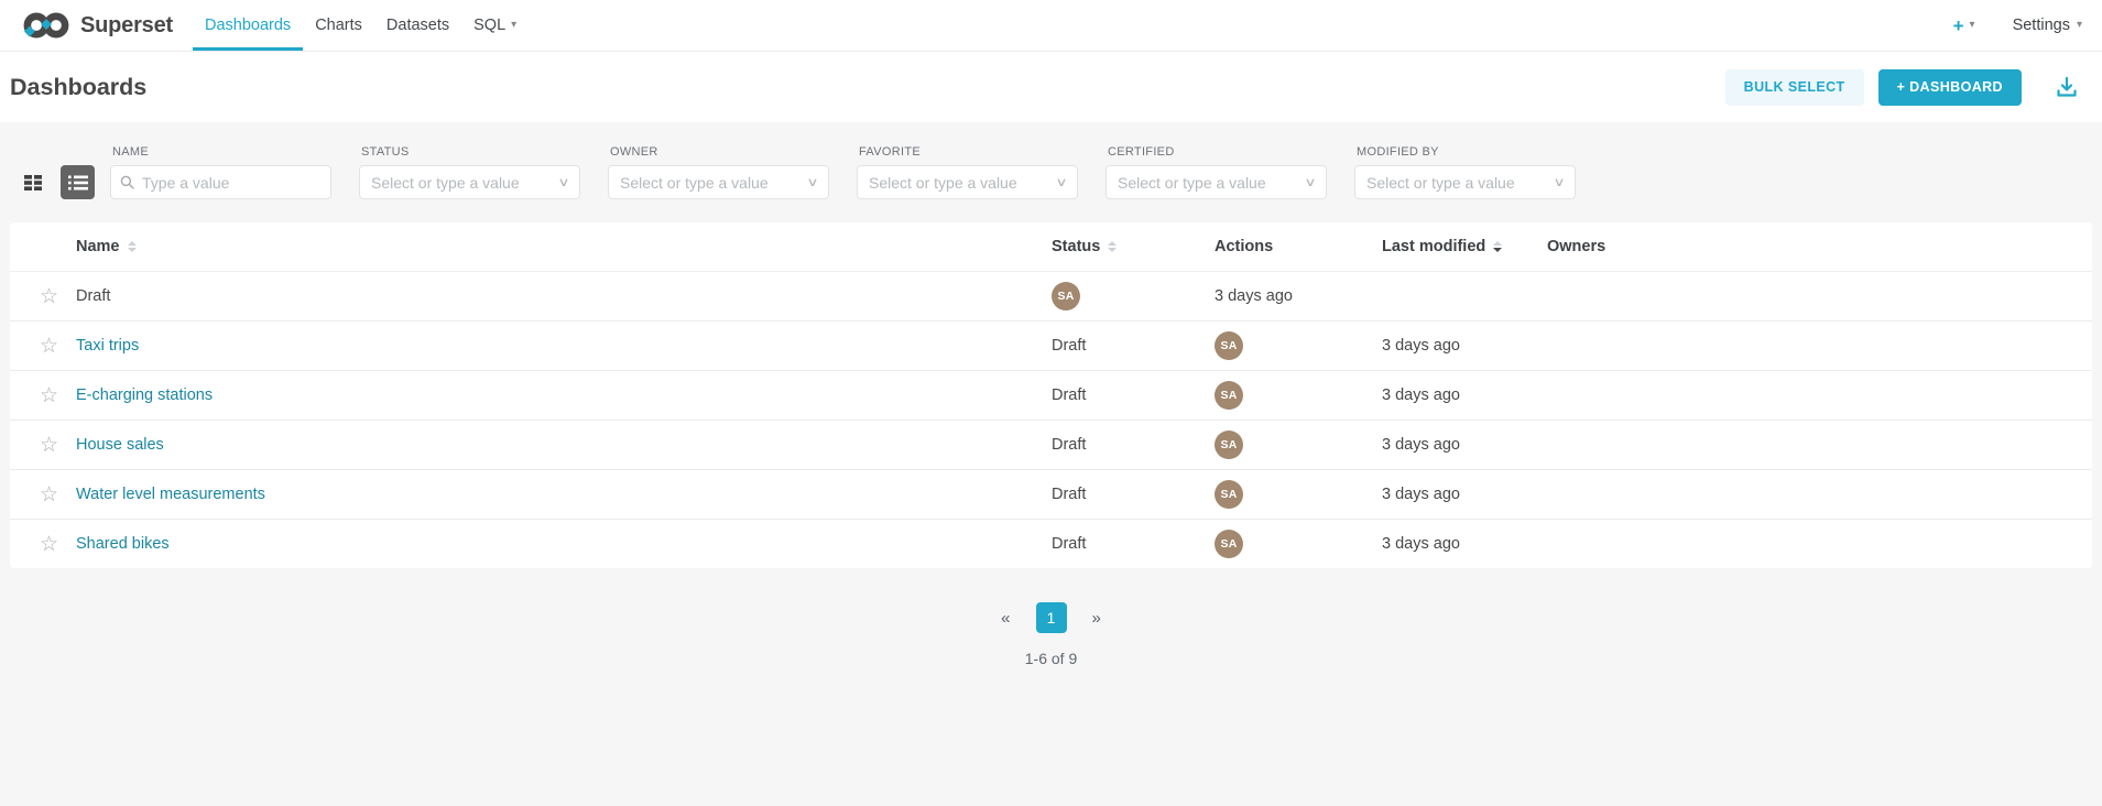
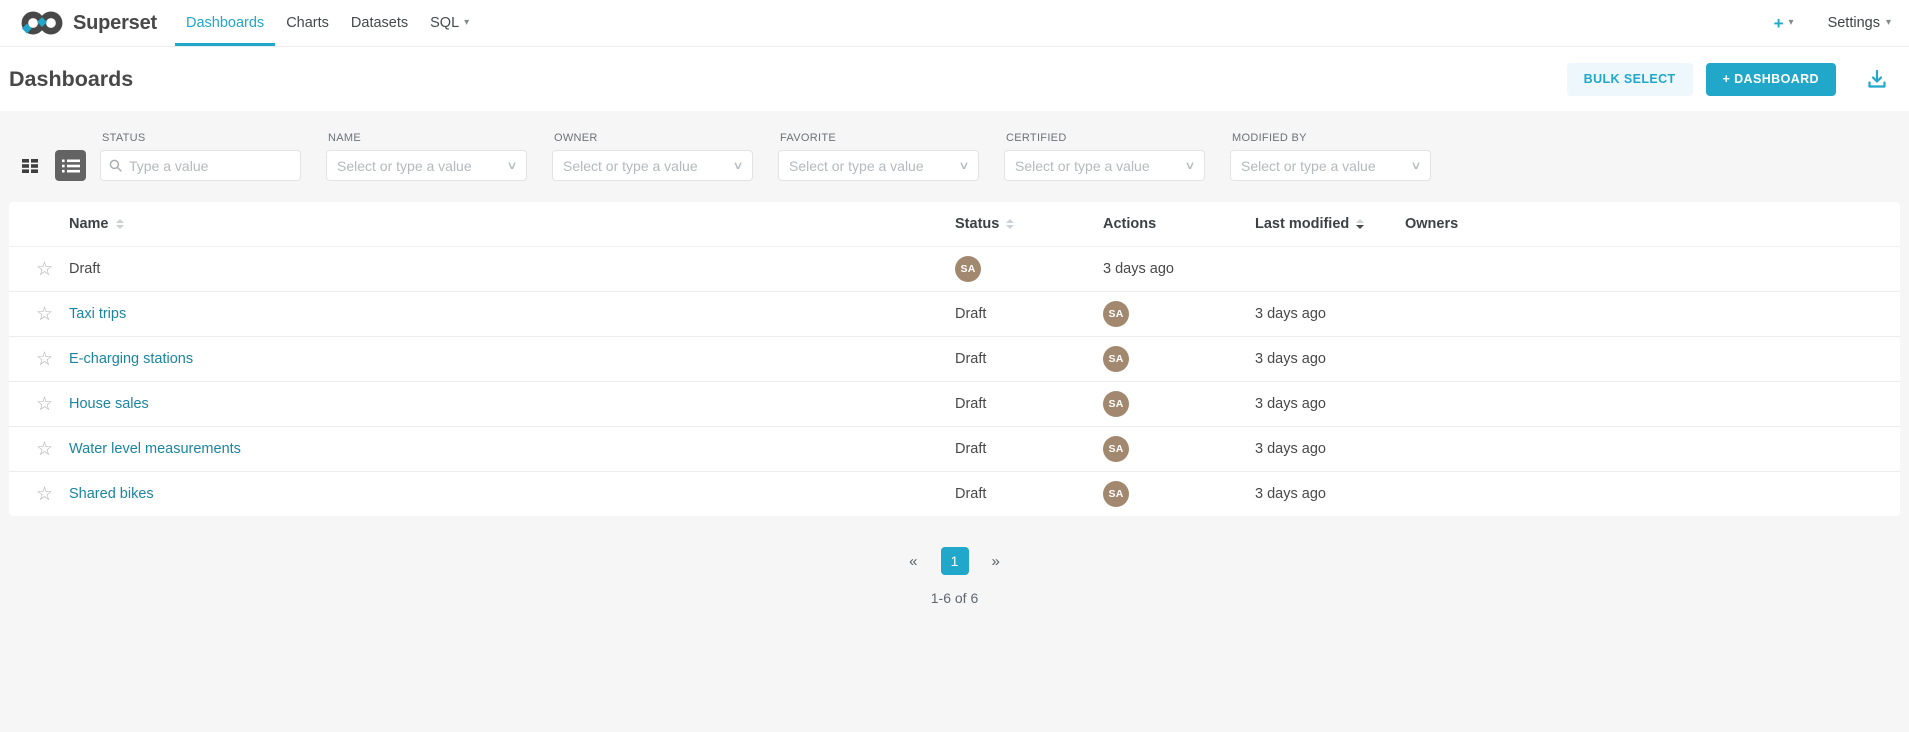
  Superset
  Dashboards
  Charts
  Datasets
  SQL
  ▾
  +
  ▾
  Settings
  ▾
  Dashboards
  BULK SELECT
  + DASHBOARD
- NAME
+ STATUS
  Type a value
- STATUS
+ NAME
  Select or type a value
  ∨
  OWNER
  Select or type a value
  ∨
  FAVORITE
  Select or type a value
  ∨
  CERTIFIED
  Select or type a value
  ∨
  MODIFIED BY
  Select or type a value
  ∨
  Name
  Status
  Actions
  Last modified
  Owners
  ☆
  Draft
  SA
  3 days ago
  ☆
  Taxi trips
  Draft
  SA
  3 days ago
  ☆
  E-charging stations
  Draft
  SA
  3 days ago
  ☆
  House sales
  Draft
  SA
  3 days ago
  ☆
  Water level measurements
  Draft
  SA
  3 days ago
  ☆
  Shared bikes
  Draft
  SA
  3 days ago
  «
  1
  »
- 1-6 of 9
+ 1-6 of 6
